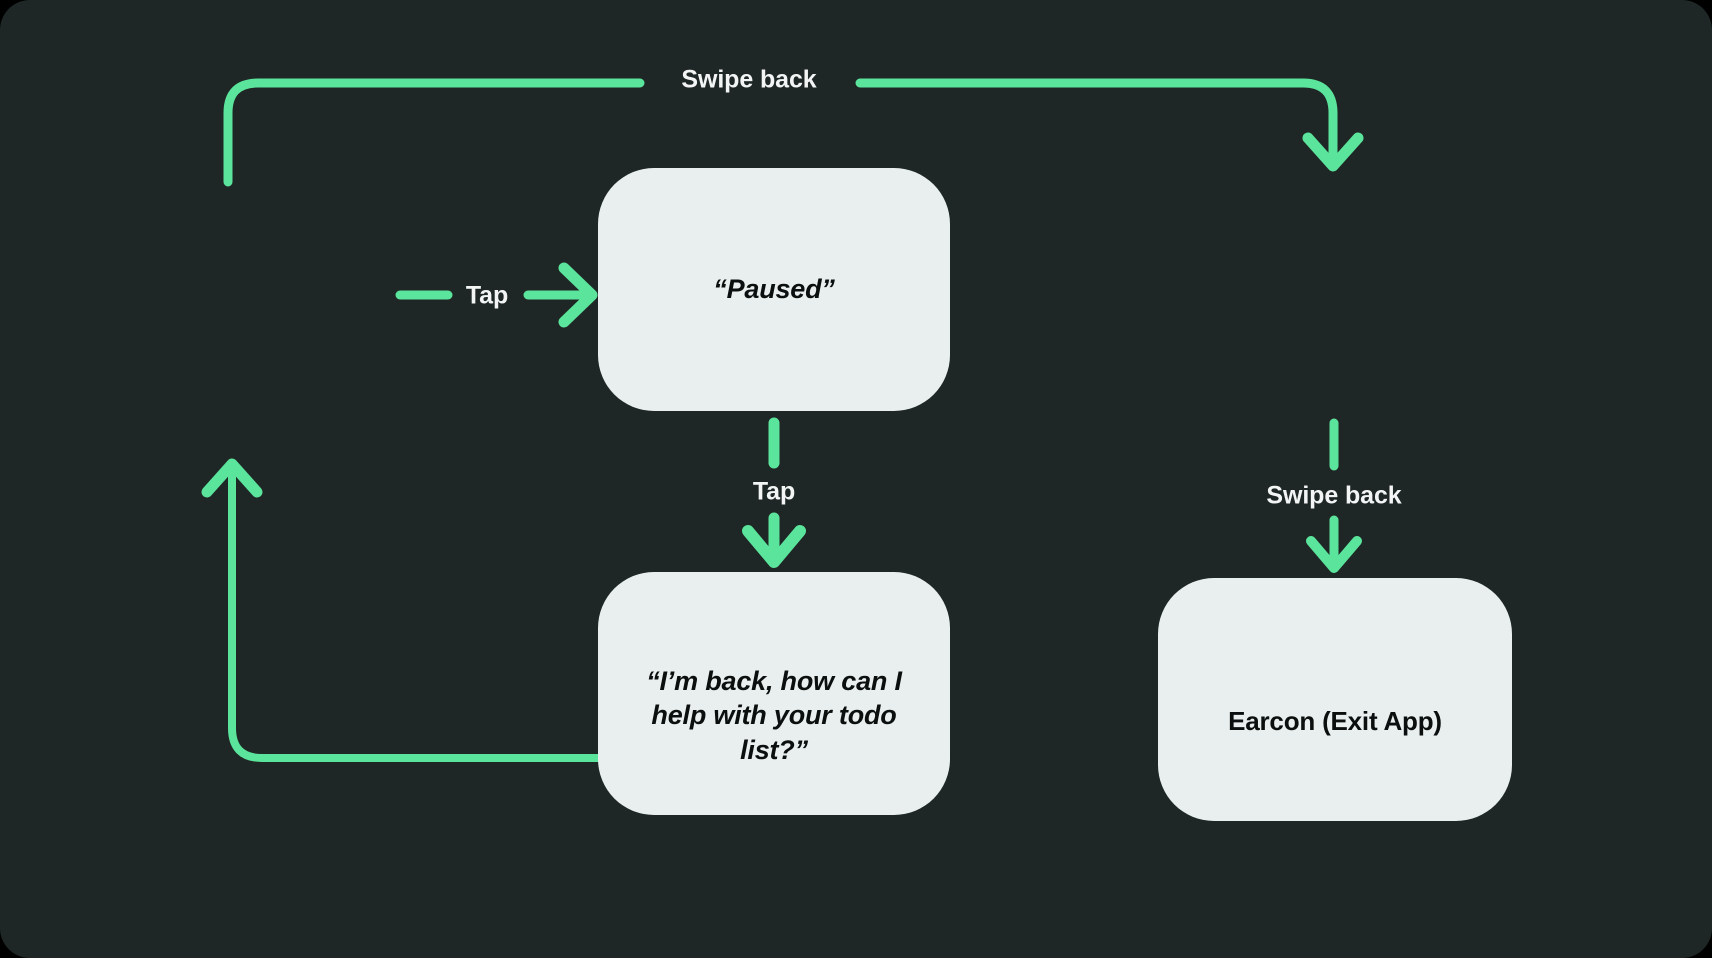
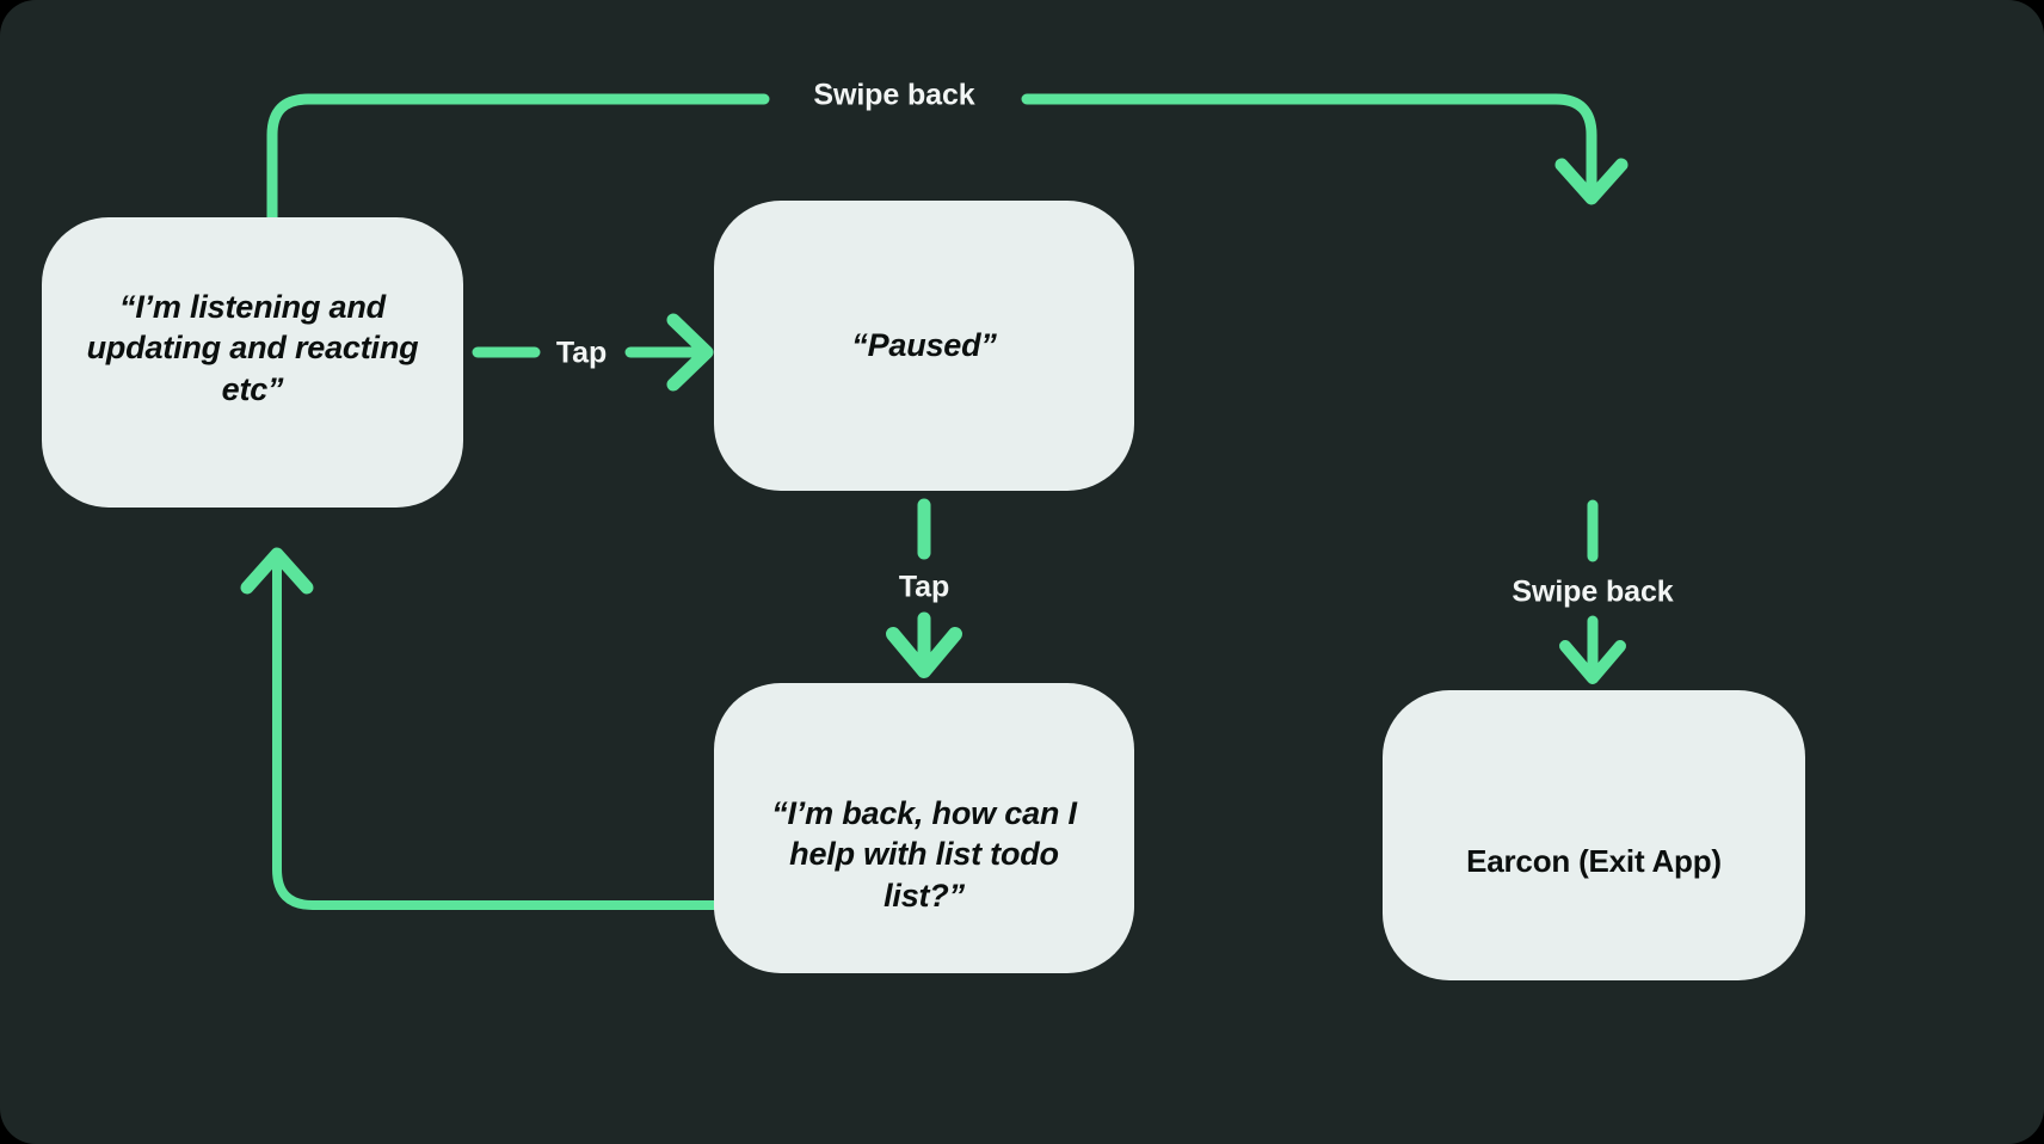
+ “I’m listening and updating and reacting etc”
  “Paused”
- “I’m back, how can I help with your todo list?”
+ “I’m back, how can I help with list todo list?”
  Earcon (Exit App)
  Swipe back
  Tap
  Tap
  Swipe back
